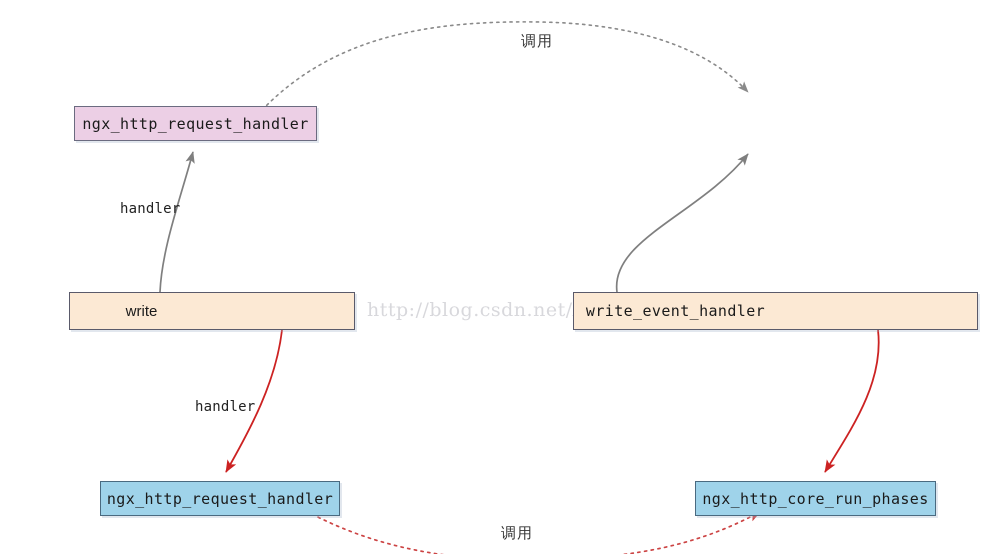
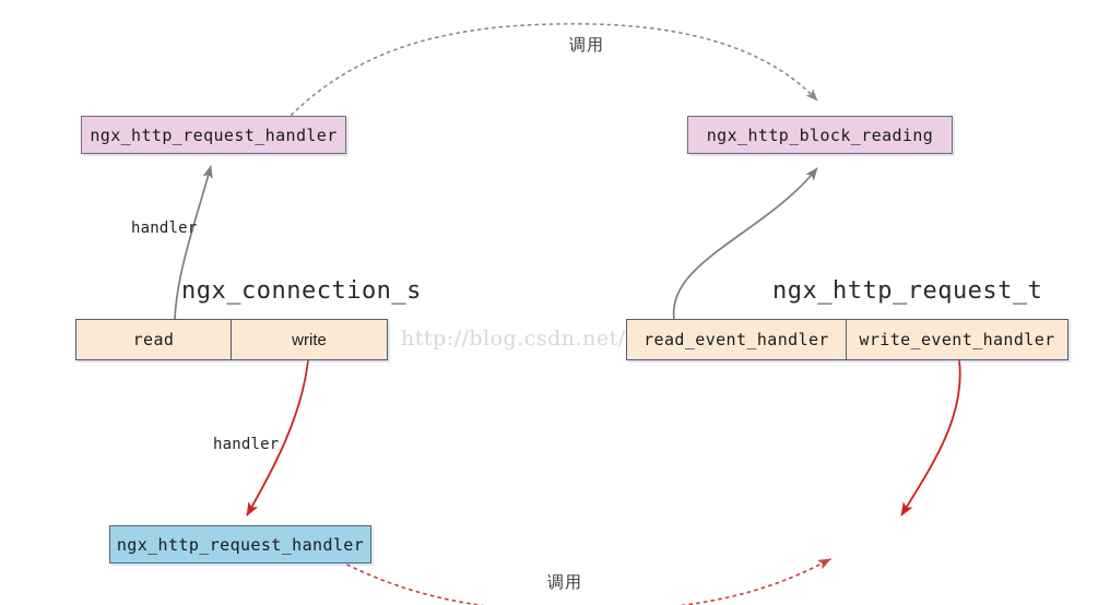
  http://blog.csdn.net/
  ngx_http_request_handler
+ ngx_http_block_reading
+ ngx_connection_s
+ read
  write
+ ngx_http_request_t
+ read_event_handler
  write_event_handler
  ngx_http_request_handler
- ngx_http_core_run_phases
  调用
  调用
  handler
  handler
